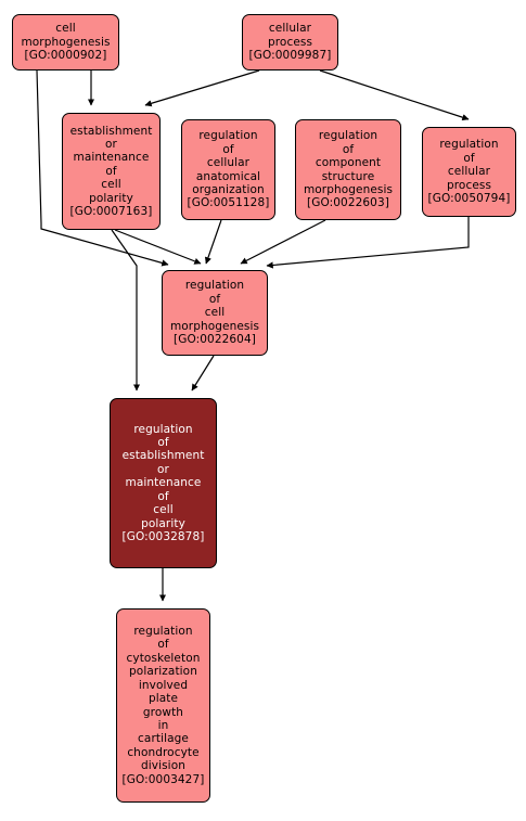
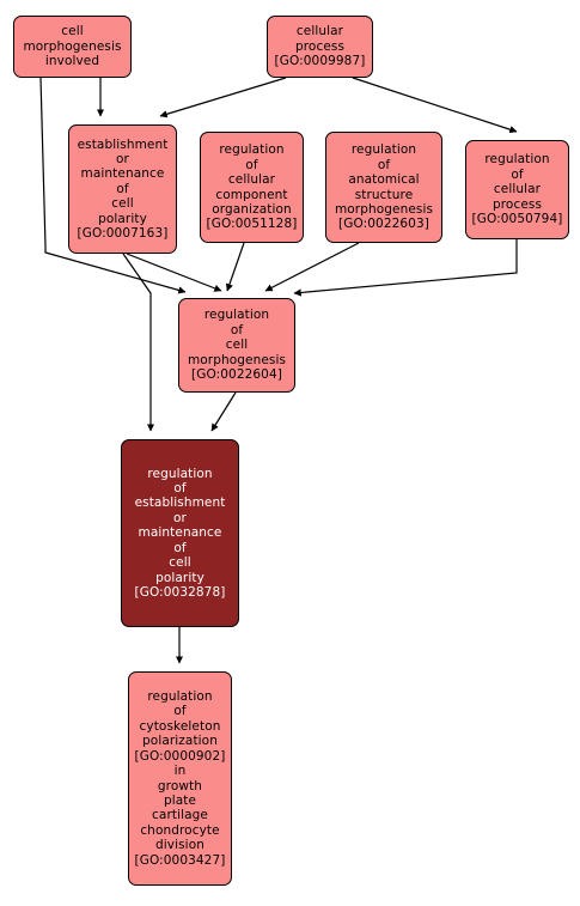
  cell
  morphogenesis
- [GO:0000902]
+ involved
  cellular
  process
  [GO:0009987]
  establishment
  or
  maintenance
  of
  cell
  polarity
  [GO:0007163]
  regulation
  of
  cellular
- anatomical
+ component
  organization
  [GO:0051128]
  regulation
  of
- component
+ anatomical
  structure
  morphogenesis
  [GO:0022603]
  regulation
  of
  cellular
  process
  [GO:0050794]
  regulation
  of
  cell
  morphogenesis
  [GO:0022604]
  regulation
  of
  establishment
  or
  maintenance
  of
  cell
  polarity
  [GO:0032878]
  regulation
  of
  cytoskeleton
  polarization
- involved
+ [GO:0000902]
- plate
+ in
  growth
- in
+ plate
  cartilage
  chondrocyte
  division
  [GO:0003427]
